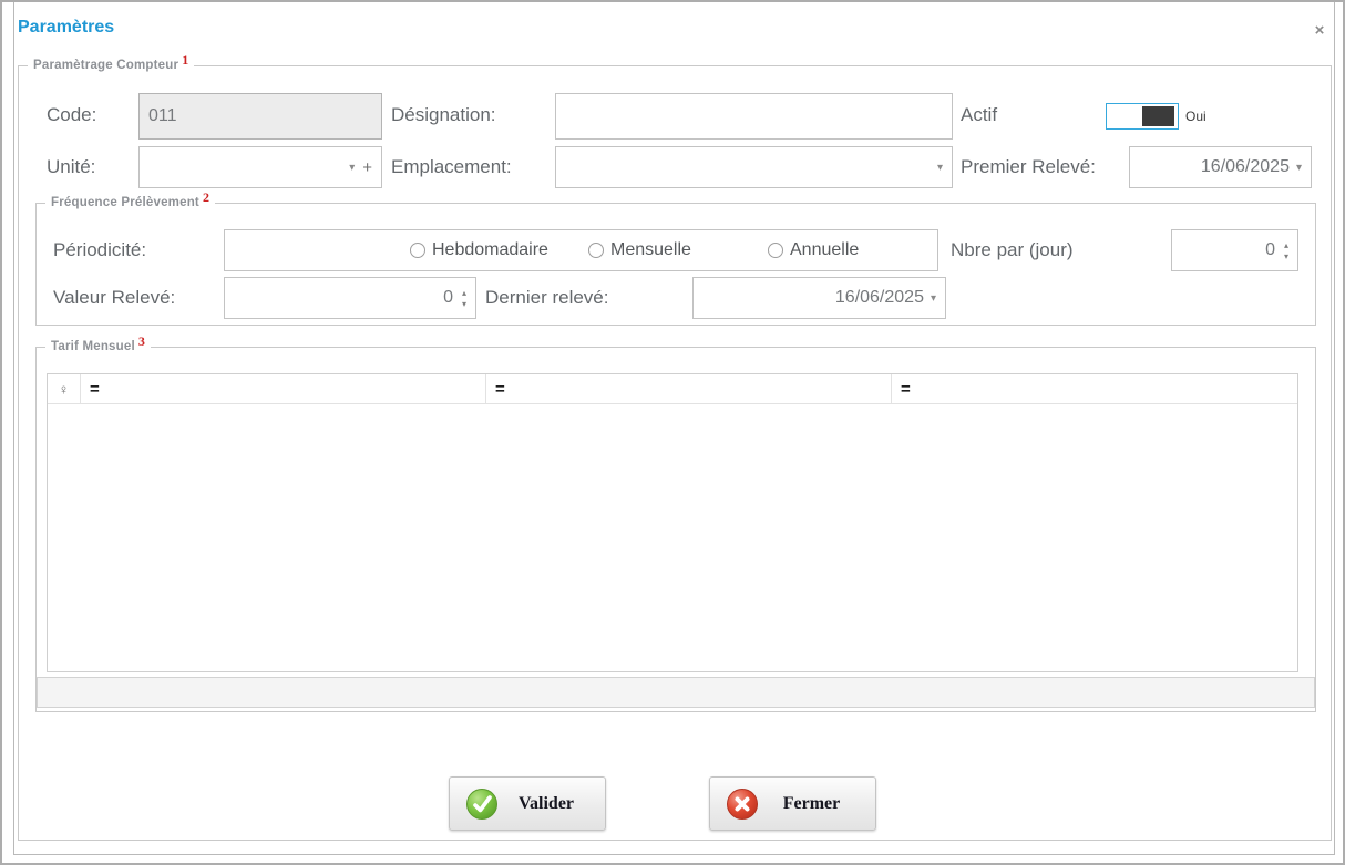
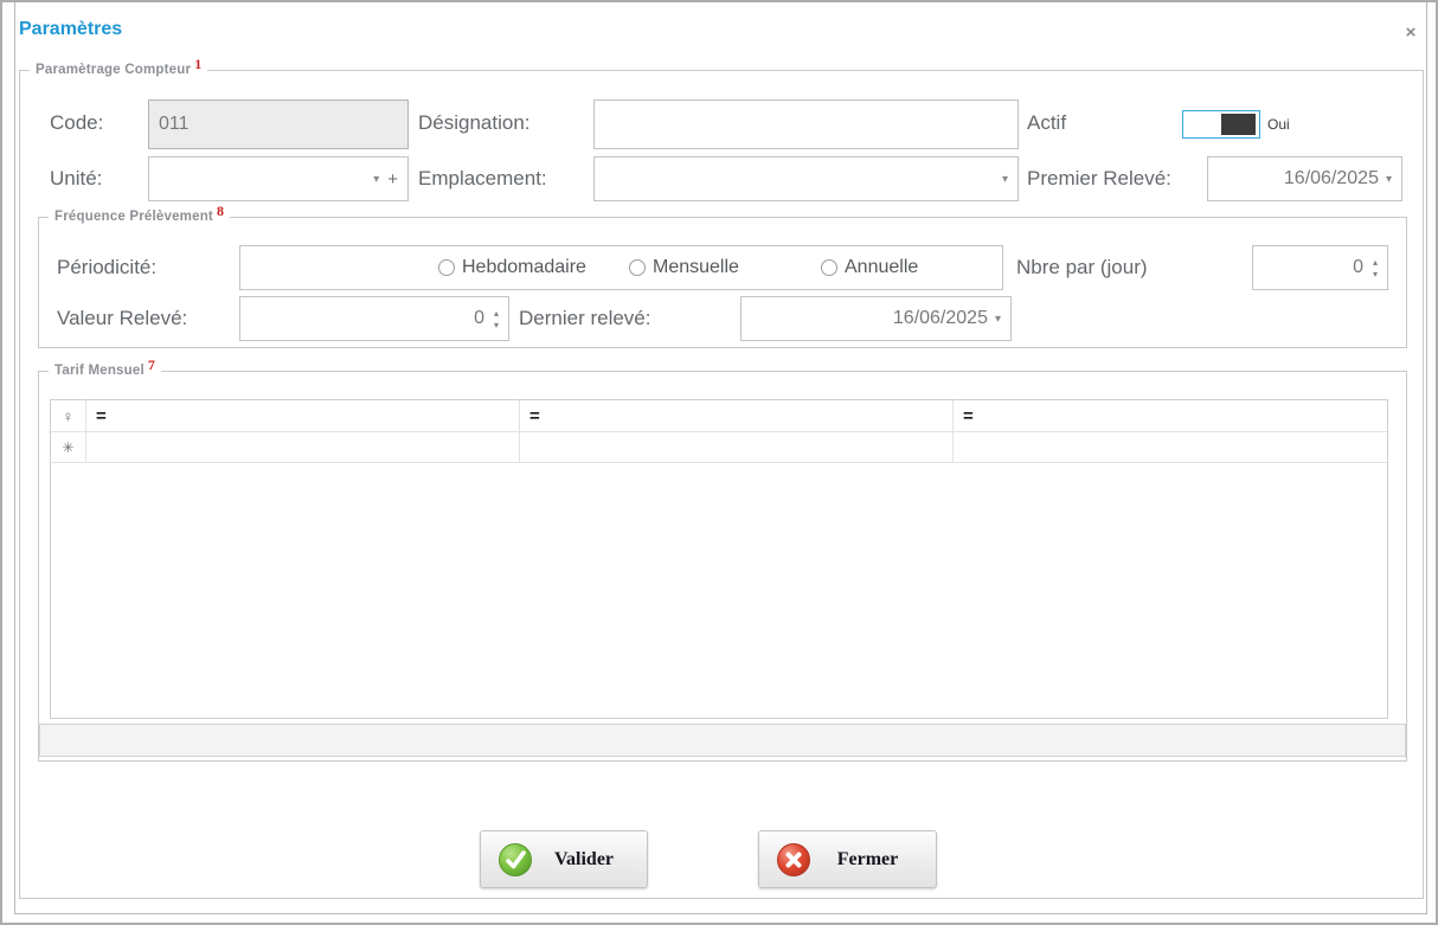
  Paramètres
  ×
  Paramètrage Compteur 1
  Code:
  011
  Désignation:
  Actif
  Oui
  Unité:
  ▾
  +
  Emplacement:
  ▾
  Premier Relevé:
  16/06/2025
  ▾
- Fréquence Prélèvement 2
+ Fréquence Prélèvement 8
  Périodicité:
  Hebdomadaire
  Mensuelle
  Annuelle
  Nbre par (jour)
  0
  ▴
  ▾
  Valeur Relevé:
  0
  ▴
  ▾
  Dernier relevé:
  16/06/2025
  ▾
- Tarif Mensuel 3
+ Tarif Mensuel 7
  ♀
  =
  =
  =
+ ✳
  Valider
  Fermer
